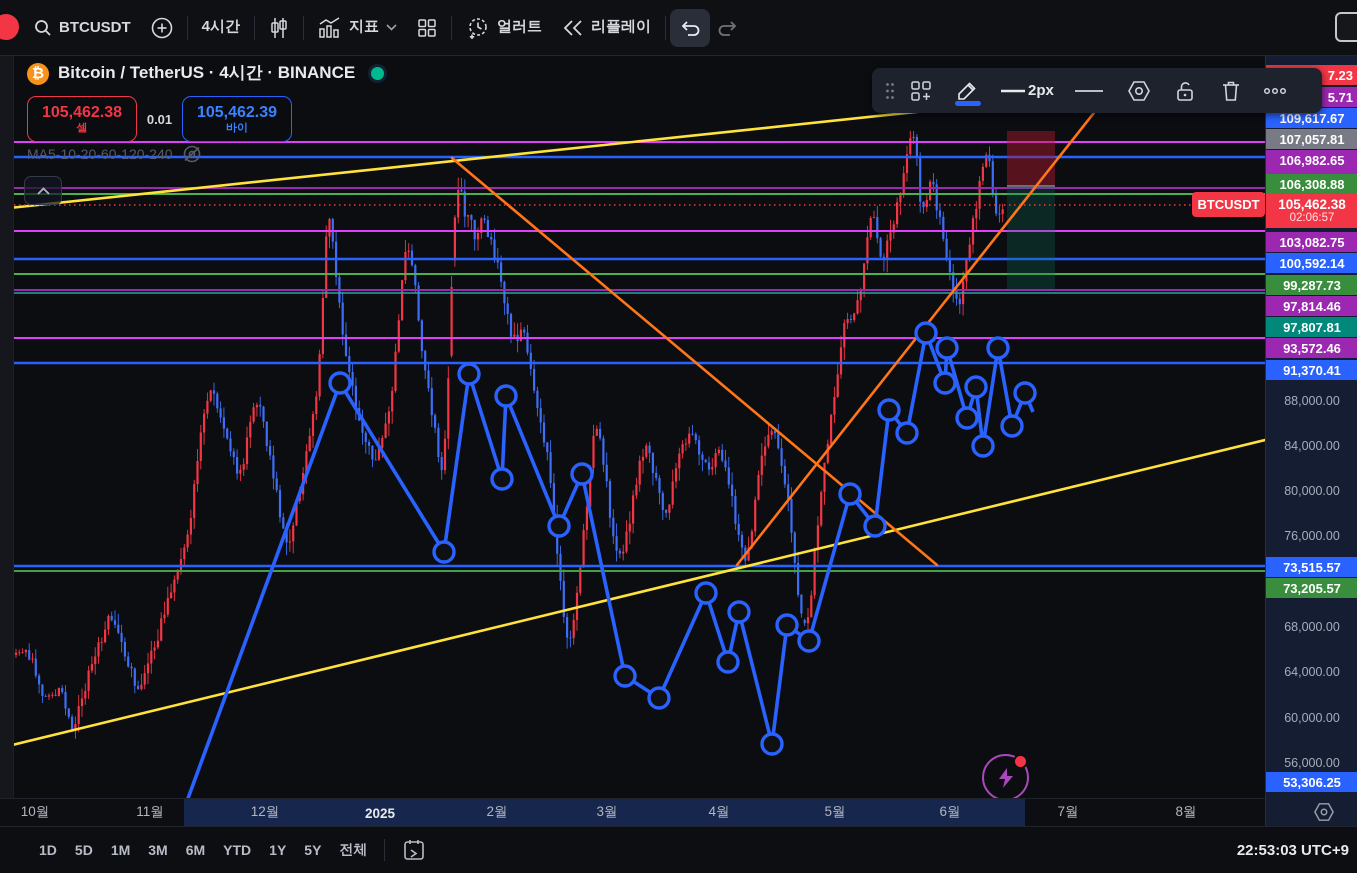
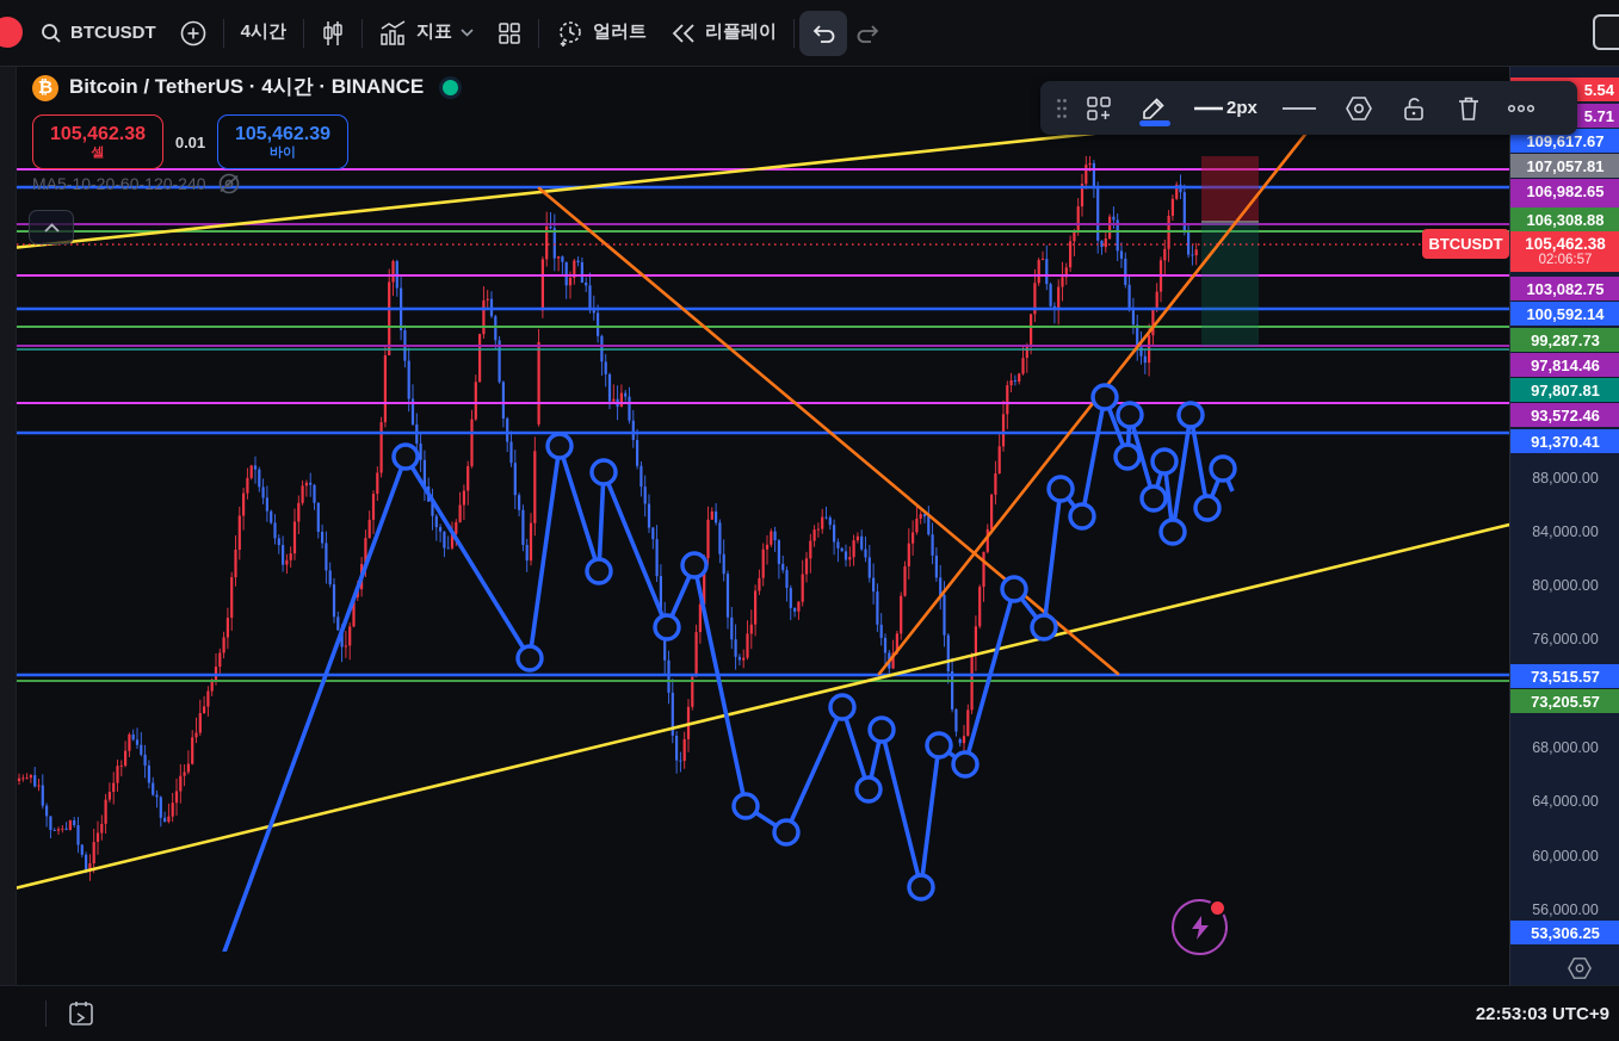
  BTCUSDT
  4시간
  지표
  얼러트
  리플레이
  ₿
  Bitcoin / TetherUS · 4시간 · BINANCE
  105,462.38
  셀
  0.01
  105,462.39
  바이
  MA5-10-20-60-120-240
  BTCUSDT
  2px
  88,000.00
  84,000.00
  80,000.00
  76,000.00
  68,000.00
  64,000.00
  60,000.00
  56,000.00
- 7.23
+ 5.54
  5.71
  109,617.67
  107,057.81
  106,982.65
  106,308.88
  103,082.75
  100,592.14
  99,287.73
  97,814.46
  97,807.81
  93,572.46
  91,370.41
  73,515.57
  73,205.57
  53,306.25
  105,462.38
  02:06:57
- 10월
- 11월
- 12월
- 2025
- 2월
- 3월
- 4월
- 5월
- 6월
- 7월
- 8월
- 1D
- 5D
- 1M
- 3M
- 6M
- YTD
- 1Y
- 5Y
- 전체
  22:53:03 UTC+9
